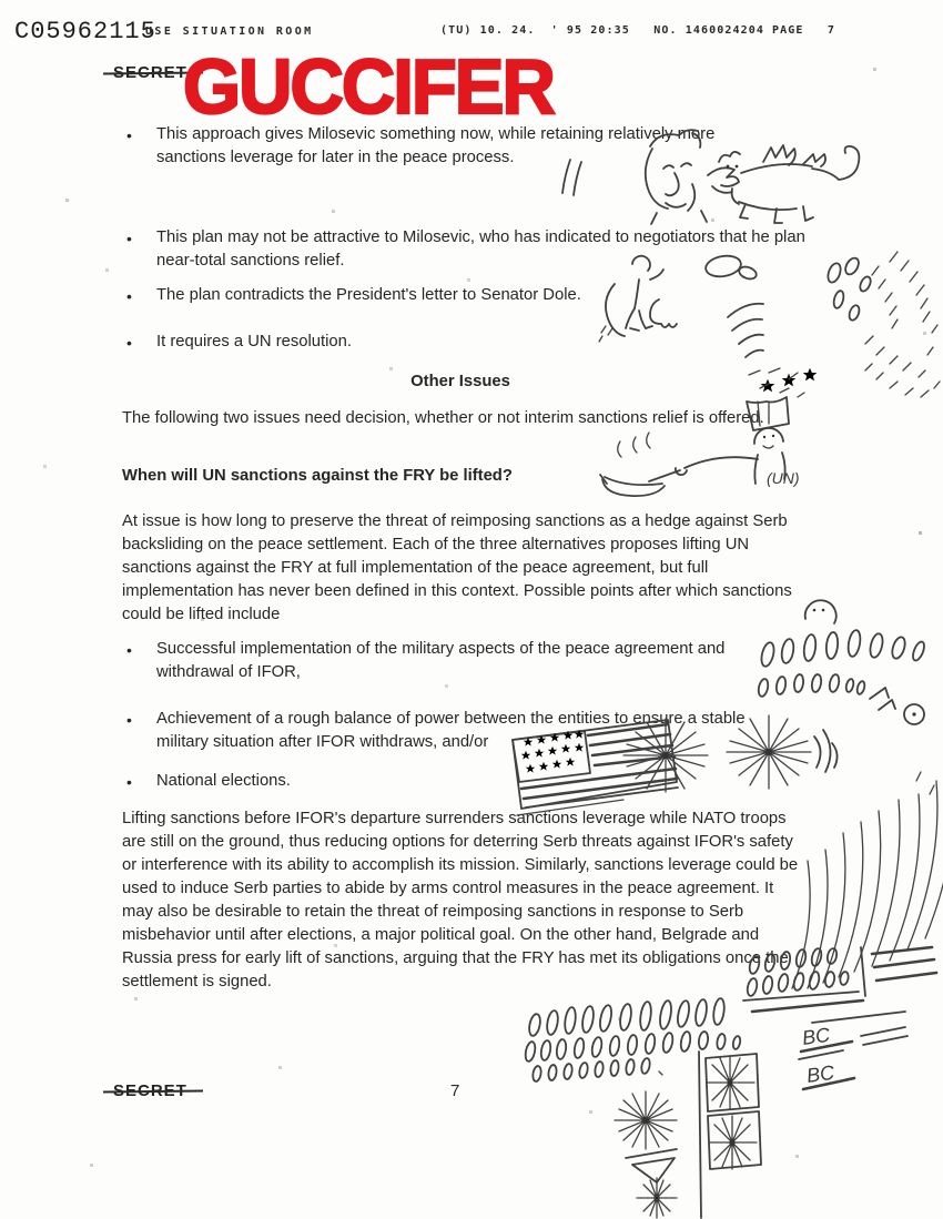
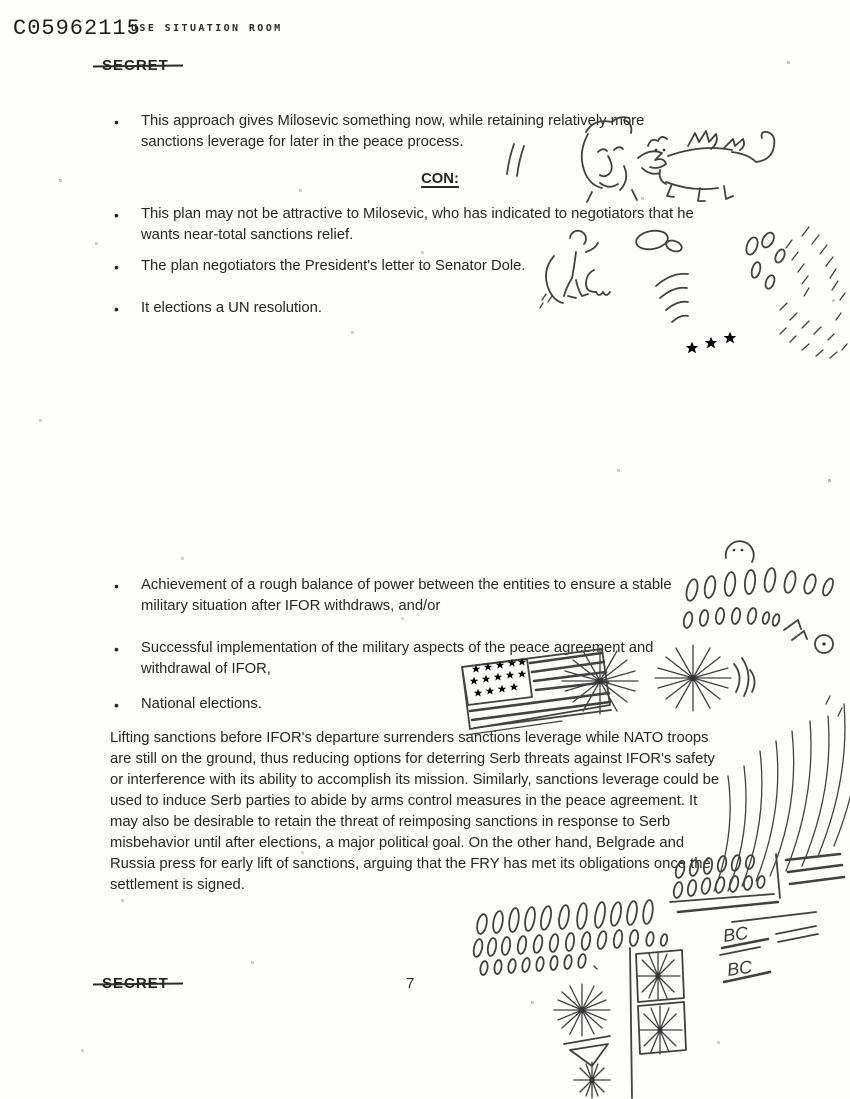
  C05962115
  USE SITUATION ROOM
- (TU) 10. 24. ' 95 20:35 NO. 1460024204 PAGE 7
  SECRET
- GUCCIFER
  •
  This approach gives Milosevic something now, while retaining relativel mre sanctions leverage for later in the peace process.
+ CON:
  •
- This plan may not be attractive to Milosevic, who has indicated to negotiators that he plan near-total sanctions relief.
+ This plan may not be attractive to Milosevic, who has indicated to negotiators that he wants near-total sanctions relief.
  •
- The plan contradicts the President's letter to Senator Dole.
+ The plan negotiators the President's letter to Senator Dole.
  •
- It requires a UN resolution.
+ It elections a UN resolution.
- Other Issues
- The following two issues need decision, whether or not interim sanctions relief is offered.
- When will UN sanctions against the FRY be lifted?
- At issue is how long to preserve the threat of reimposing sanctions as a hedge against Serb backsliding on the peace settlement. Each of the three alternatives proposes lifting UN sanctions against the FRY at full implementation of the peace agreement, but full implementation has never been defined in this context. Possible points after which sanctions could be lifted include
  •
- Successful implementation of the military aspects of the peace agreement and withdrawal of IFOR,
+ Achievement of a rough balance of power between the entities to ensure a stable military situation after IFOR withdraws, and/or
  •
- Achievement of a rough balance of power between the entities to ensure a stable military situation after IFOR withdraws, and/or
+ Successful implementation of the military aspects of the peace agreement and withdrawal of IFOR,
  •
  National elections.
  Lifting sanctions before IFOR's departure surrenders sanctions leverage while NATO troops are still on the ground, thus reducing options for deterring Serb threats against IFOR's safety or interference with its ability to accomplish its mission. Similarly, sanctions leverage could be used to induce Serb parties to abide by arms control measures in the peace agreement. It may also be desirable to retain the threat of reimposing sanctions in response to Serb misbehavior until after elections, a major political goal. On the other hand, Belgrade and Russia press for early lift of sanctions, arguing that the FRY has met its obligations once te settlement is signed.
  SECRET
  7
- (UN)
